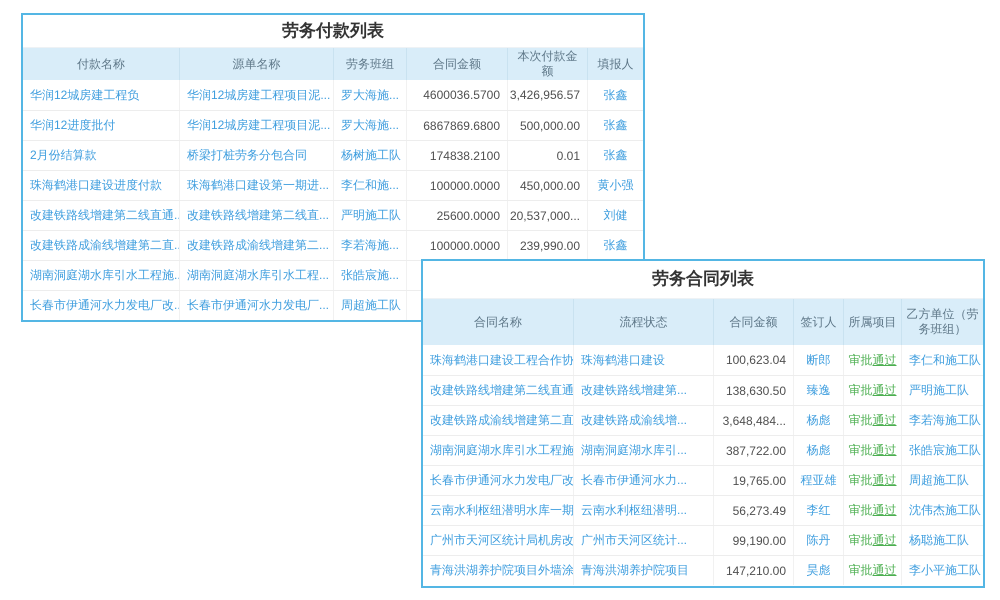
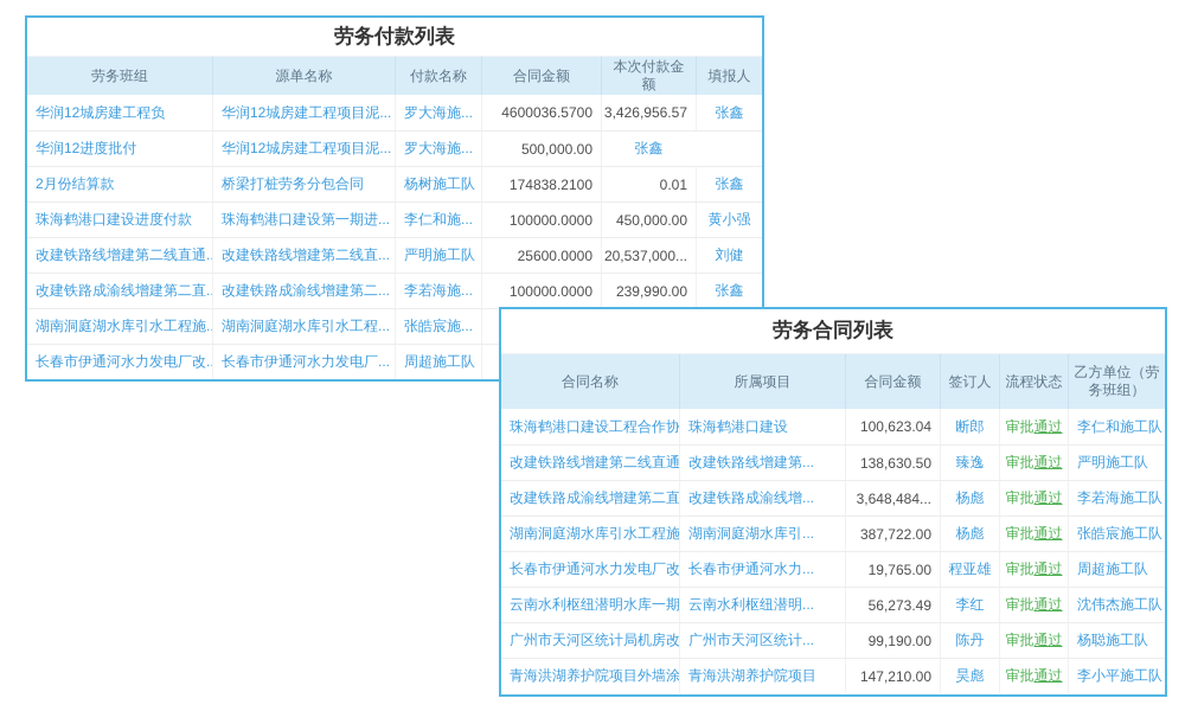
  劳务付款列表
- 付款名称
+ 劳务班组
  源单名称
- 劳务班组
+ 付款名称
  合同金额
  本次付款金额
  填报人
  华润12城房建工程负
  华润12城房建工程项目泥...
  罗大海施...
  4600036.5700
  3,426,956.57
  张鑫
  华润12进度批付
  华润12城房建工程项目泥...
  罗大海施...
- 6867869.6800
  500,000.00
  张鑫
  2月份结算款
  桥梁打桩劳务分包合同
  杨树施工队
  174838.2100
  0.01
  张鑫
  珠海鹤港口建设进度付款
  珠海鹤港口建设第一期进...
  李仁和施...
  100000.0000
  450,000.00
  黄小强
  改建铁路线增建第二线直通.
  改建铁路线增建第二线直...
  严明施工队
  25600.0000
  20,537,000...
  刘健
  改建铁路成渝线增建第二直.
  改建铁路成渝线增建第二...
  李若海施...
  100000.0000
  239,990.00
  张鑫
  湖南洞庭湖水库引水工程施.
  湖南洞庭湖水库引水工程...
  张皓宸施...
  长春市伊通河水力发电厂改.
  长春市伊通河水力发电厂...
  周超施工队
  劳务合同列表
  合同名称
- 流程状态
+ 所属项目
  合同金额
  签订人
- 所属项目
+ 流程状态
  乙方单位（劳务班组）
  珠海鹤港口建设工程合作协
  珠海鹤港口建设
  100,623.04
  断郎
  审批
  通过
  李仁和施工队
  改建铁路线增建第二线直通
  改建铁路线增建第...
  138,630.50
  臻逸
  审批
  通过
  严明施工队
  改建铁路成渝线增建第二直
  改建铁路成渝线增...
  3,648,484...
  杨彪
  审批
  通过
  李若海施工队
  湖南洞庭湖水库引水工程施
  湖南洞庭湖水库引...
  387,722.00
  杨彪
  审批
  通过
  张皓宸施工队
  长春市伊通河水力发电厂改
  长春市伊通河水力...
  19,765.00
  程亚雄
  审批
  通过
  周超施工队
  云南水利枢纽潜明水库一期
  云南水利枢纽潜明...
  56,273.49
  李红
  审批
  通过
  沈伟杰施工队
  广州市天河区统计局机房改
  广州市天河区统计...
  99,190.00
  陈丹
  审批
  通过
  杨聪施工队
  青海洪湖养护院项目外墙涂
  青海洪湖养护院项目
  147,210.00
  昊彪
  审批
  通过
  李小平施工队
